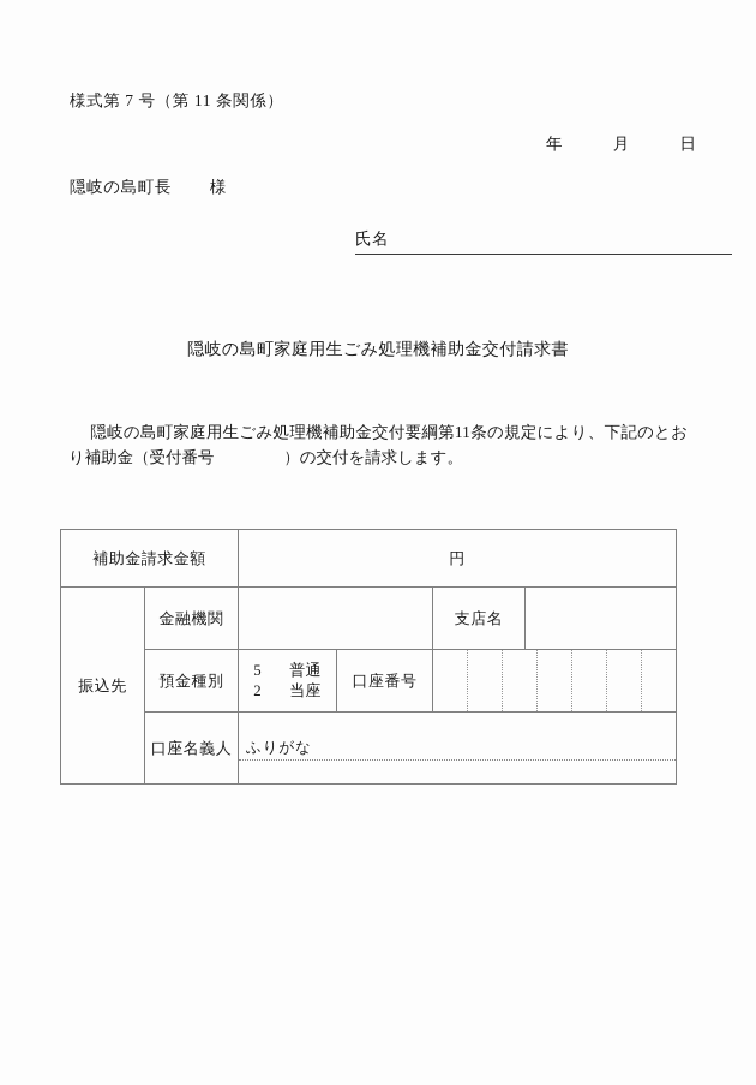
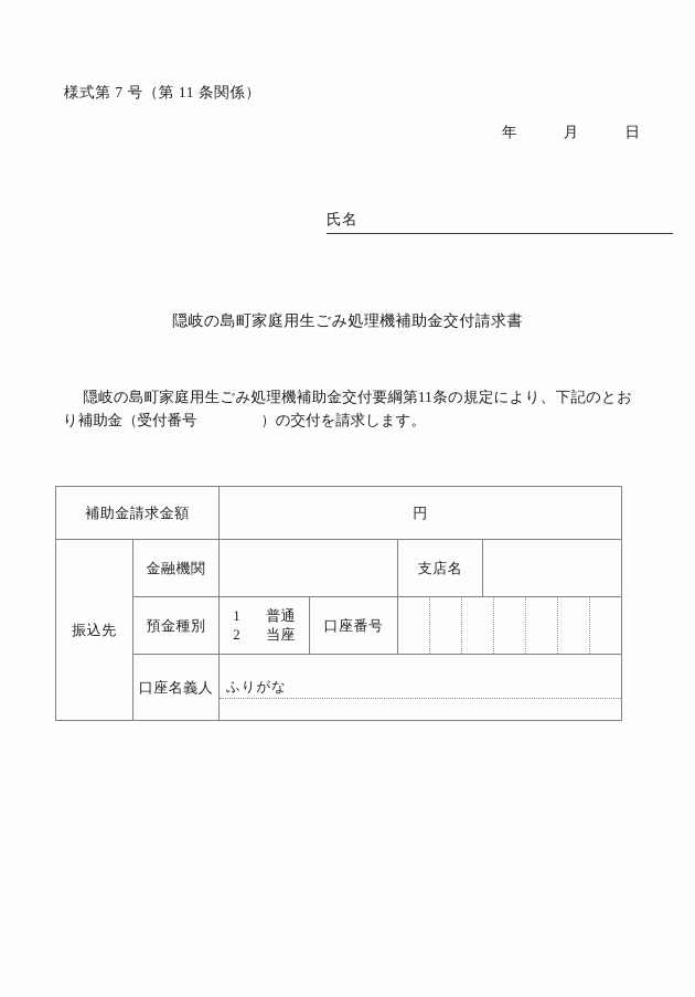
  様式第 7 号（第 11 条関係）
  年 月 日
- 隠岐の島町長 様
  氏名
  隠岐の島町家庭用生ごみ処理機補助金交付請求書
  隠岐の島町家庭用生ごみ処理機補助金交付要綱第11条の規定により、下記のとおり補助金（受付番号 ）の交付を請求します。
  補助金請求金額	円
  振込先	金融機関		支店名
- 預金種別	5 普通 2 当座	口座番号
+ 預金種別	1 普通 2 当座	口座番号
  口座名義人	ふりがな
